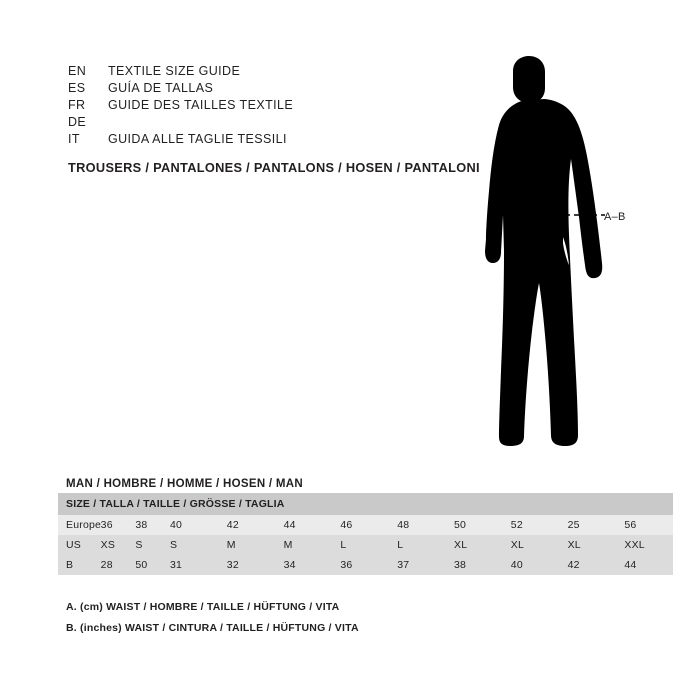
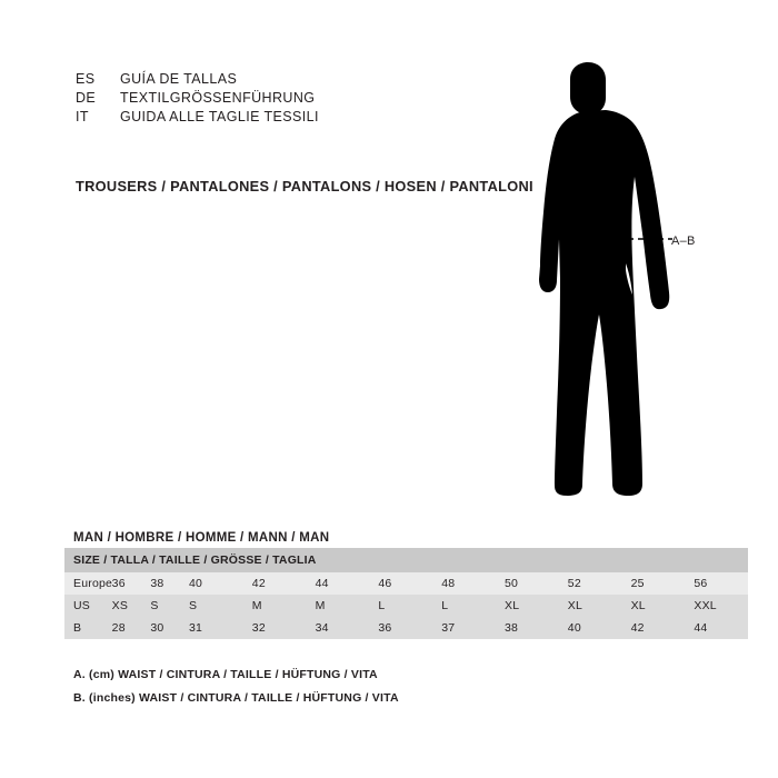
- EN
- TEXTILE SIZE GUIDE
  ES
  GUÍA DE TALLAS
- FR
- GUIDE DES TAILLES TEXTILE
  DE
+ TEXTILGRÖSSENFÜHRUNG
  IT
  GUIDA ALLE TAGLIE TESSILI
  TROUSERS / PANTALONES / PANTALONS / HOSEN / PANTALONI
  A–B
- MAN / HOMBRE / HOMME / HOSEN / MAN
+ MAN / HOMBRE / HOMME / MANN / MAN
  SIZE / TALLA / TAILLE / GRÖSSE / TAGLIA
  Europe	36	38	40	42	44	46	48	50	52	25	56
  US	XS	S	S	M	M	L	L	XL	XL	XL	XXL
- B	28	50	31	32	34	36	37	38	40	42	44
+ B	28	30	31	32	34	36	37	38	40	42	44
- A. (cm) WAIST / HOMBRE / TAILLE / HÜFTUNG / VITA
+ A. (cm) WAIST / CINTURA / TAILLE / HÜFTUNG / VITA
  B. (inches) WAIST / CINTURA / TAILLE / HÜFTUNG / VITA
